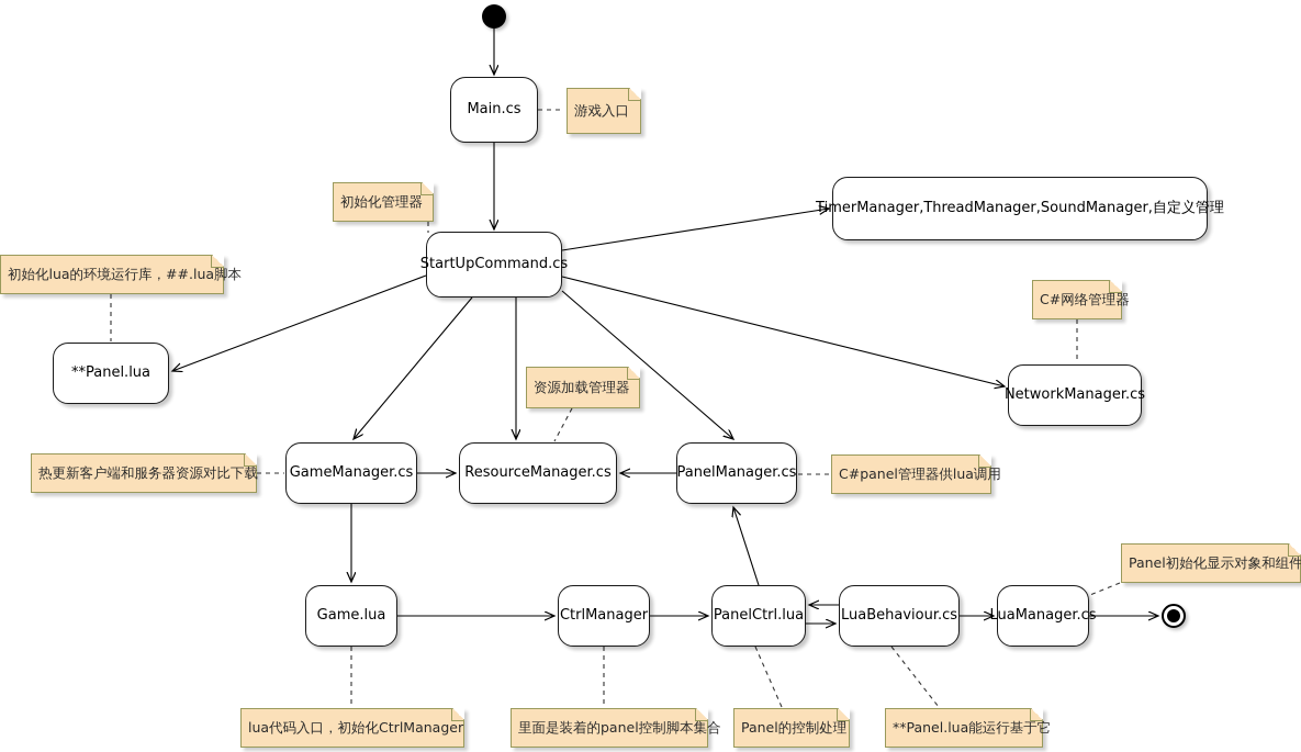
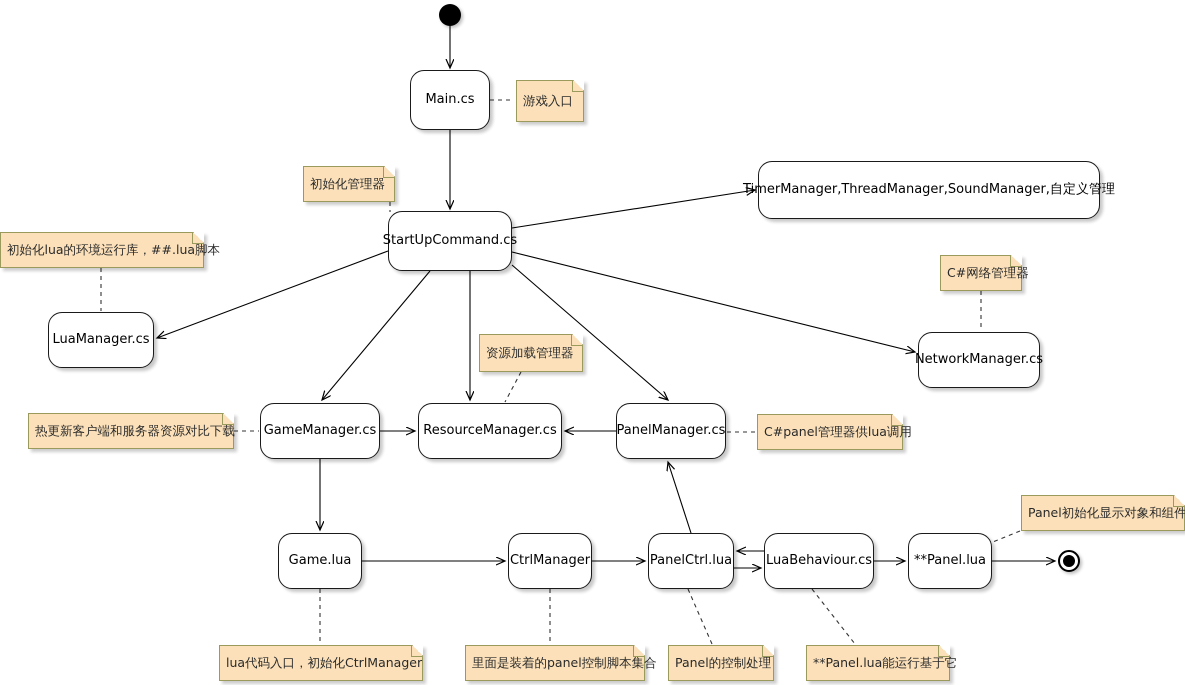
  Main.cs
  StartUpCommand.cs
  TimerManager,ThreadManager,SoundManager,自定义管理
- **Panel.lua
+ LuaManager.cs
  NetworkManager.cs
  GameManager.cs
  ResourceManager.cs
  PanelManager.cs
  Game.lua
  CtrlManager
  PanelCtrl.lua
  LuaBehaviour.cs
- LuaManager.cs
+ **Panel.lua
  游戏入口
  初始化管理器
  初始化lua的环境运行库，##.lua脚本
  C#网络管理器
  资源加载管理器
  热更新客户端和服务器资源对比下载
  C#panel管理器供lua调用
  Panel初始化显示对象和组件
  lua代码入口，初始化CtrlManager
  里面是装着的panel控制脚本集合
  Panel的控制处理
  **Panel.lua能运行基于它
